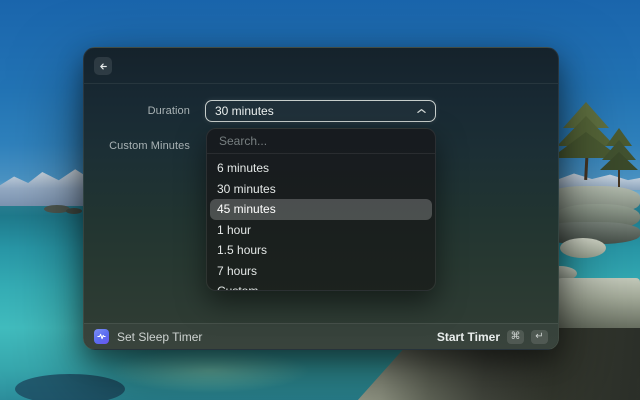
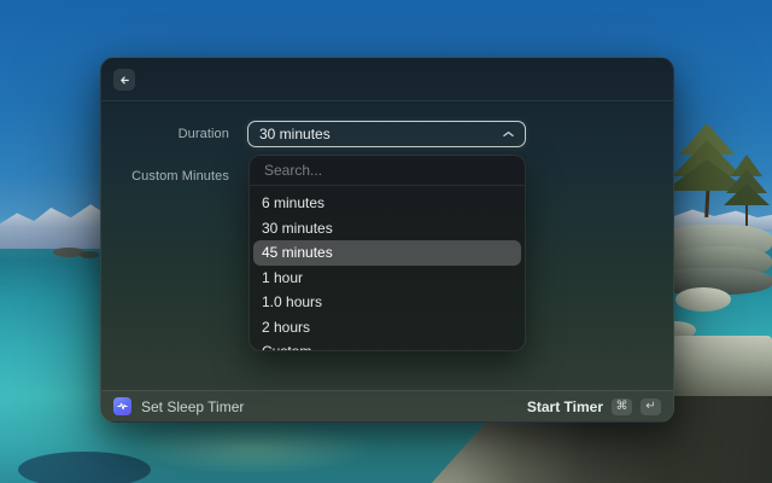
  Duration
  30 minutes
  Custom Minutes
  Search...
  6 minutes
  30 minutes
  45 minutes
  1 hour
- 1.5 hours
+ 1.0 hours
- 7 hours
+ 2 hours
  Set Sleep Timer
  Start Timer
  ⌘
  ↵
